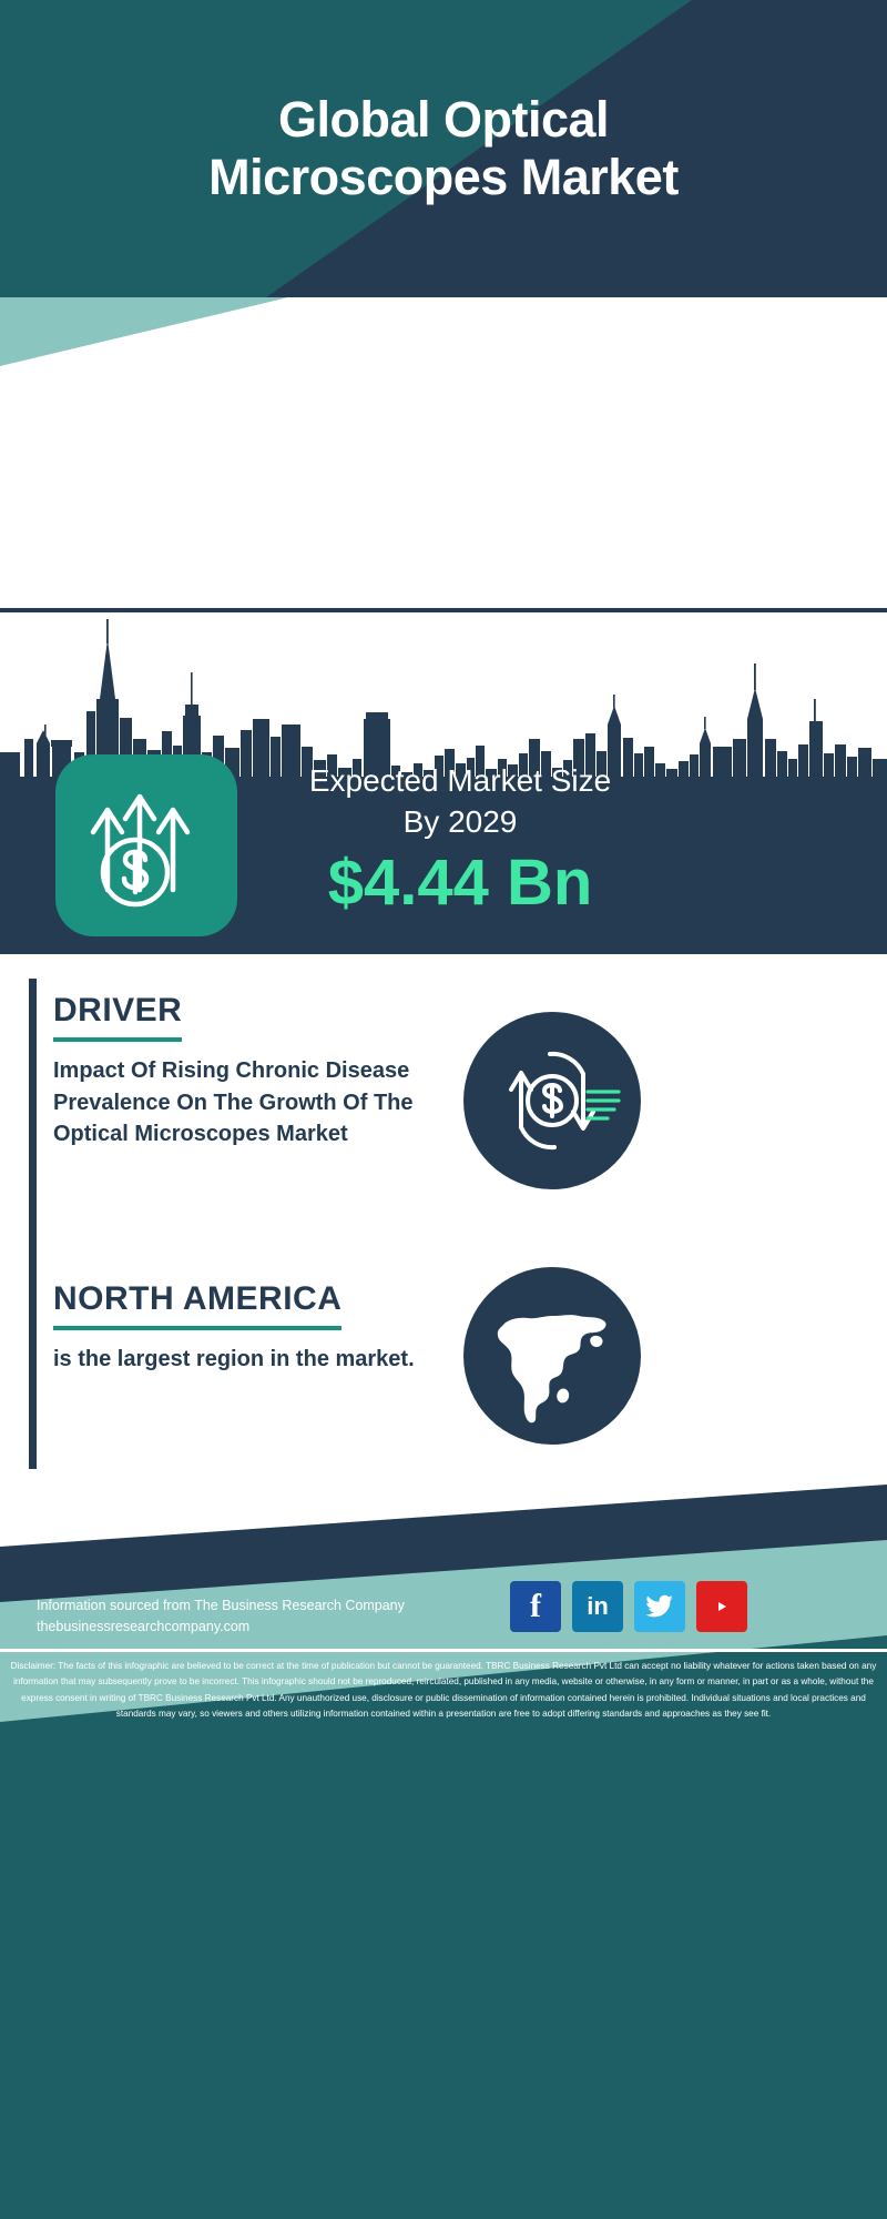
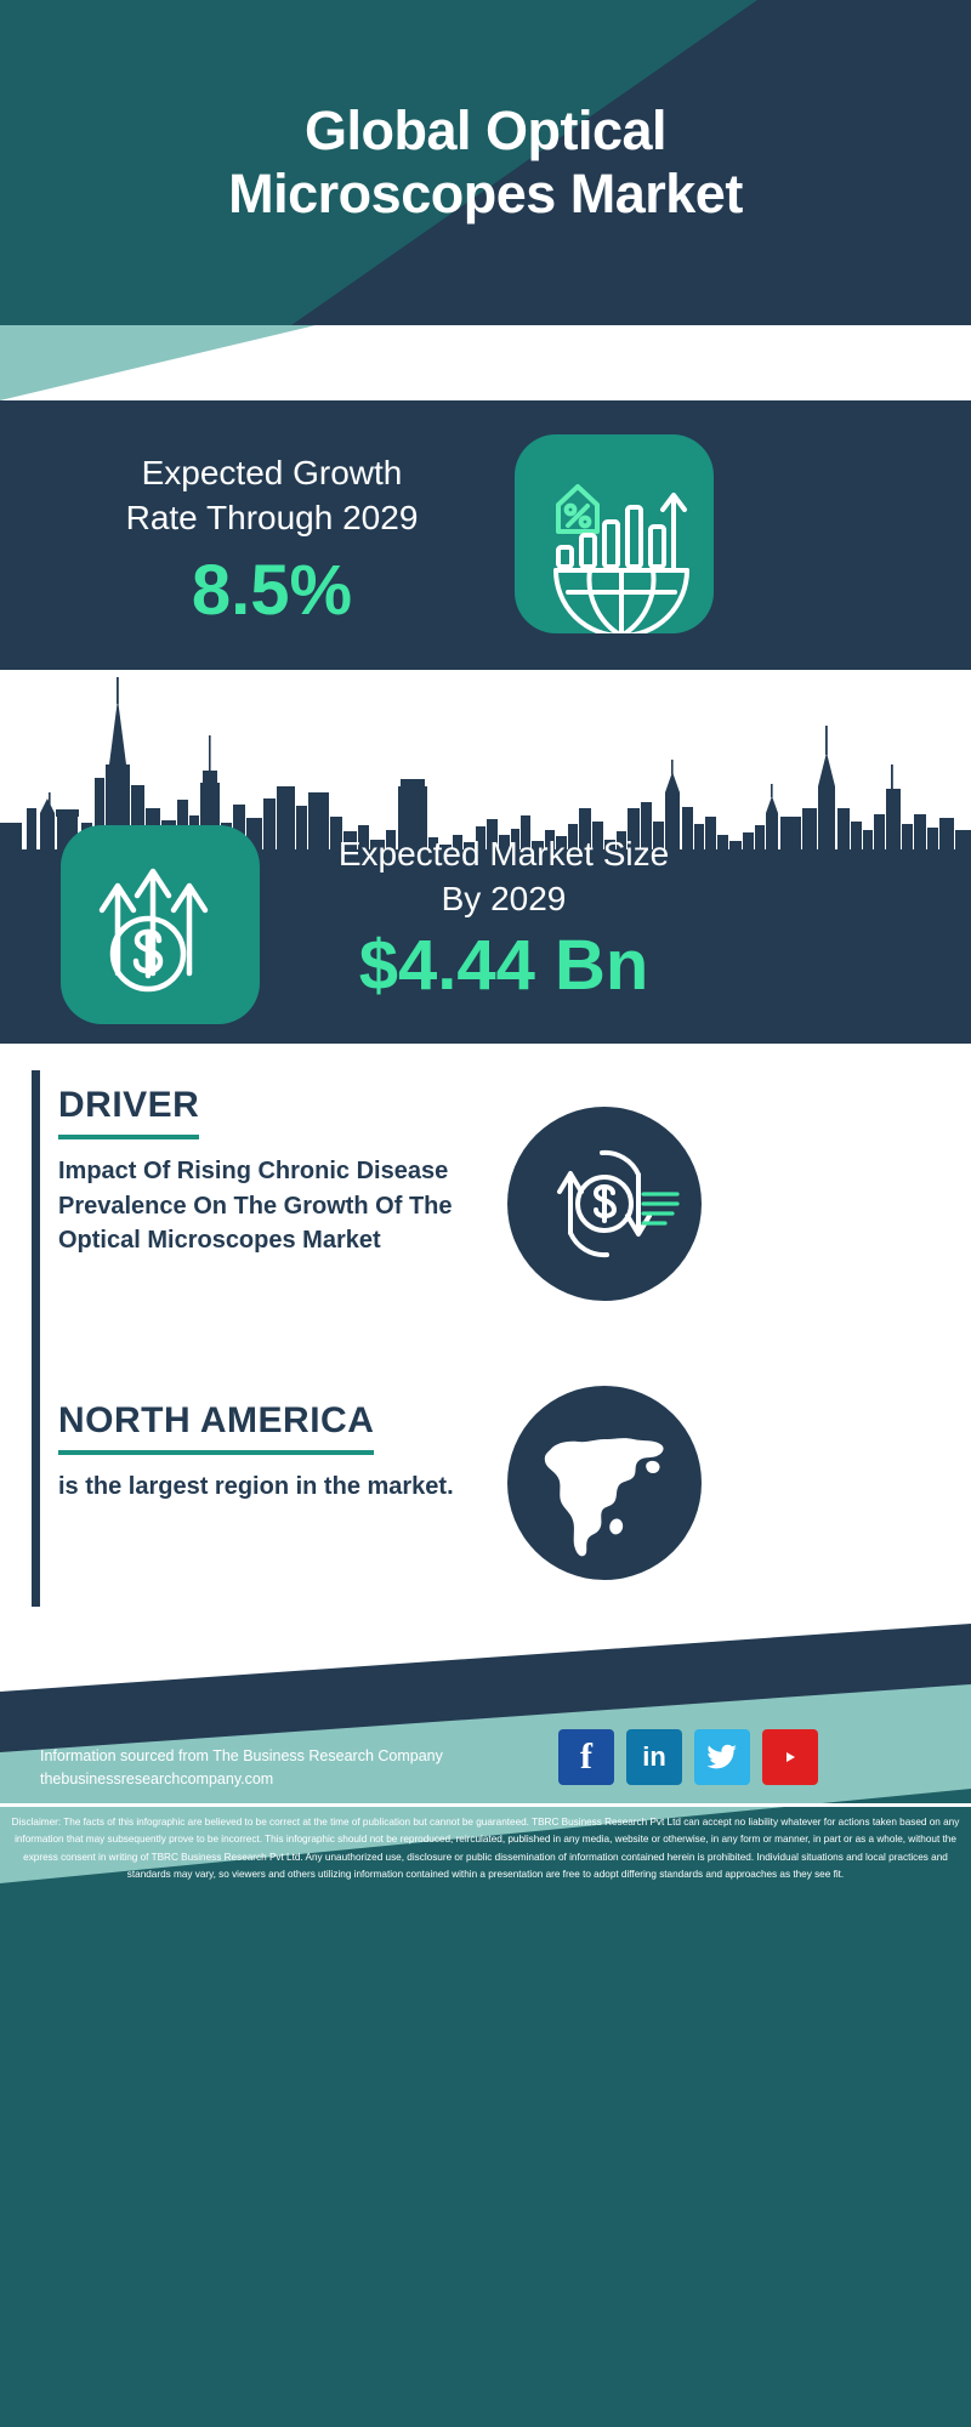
  Global Optical
  Microscopes Market
+ Expected Growth
+ Rate Through 2029
+ 8.5%
  Expected Market Size
  By 2029
  $4.44 Bn
  DRIVER
  Impact Of Rising Chronic Disease Prevalence On The Growth Of The Optical Microscopes Market
  NORTH AMERICA
  is the largest region in the market.
  Information sourced from The Business Research Company
  thebusinessresearchcompany.com
  f
  in
  Disclaimer: The facts of this infographic are believed to be correct at the time of publication but cannot be guaranteed. TBRC Business Research Pvt Ltd can accept no liability whatever for actions taken based on any information that may subsequently prove to be incorrect. This infographic should not be reproduced, reirculated, published in any media, website or otherwise, in any form or manner, in part or as a whole, without the express consent in writing of TBRC Business Research Pvt Ltd. Any unauthorized use, disclosure or public dissemination of information contained herein is prohibited. Individual situations and local practices and standards may vary, so viewers and others utilizing information contained within a presentation are free to adopt differing standards and approaches as they see fit.
